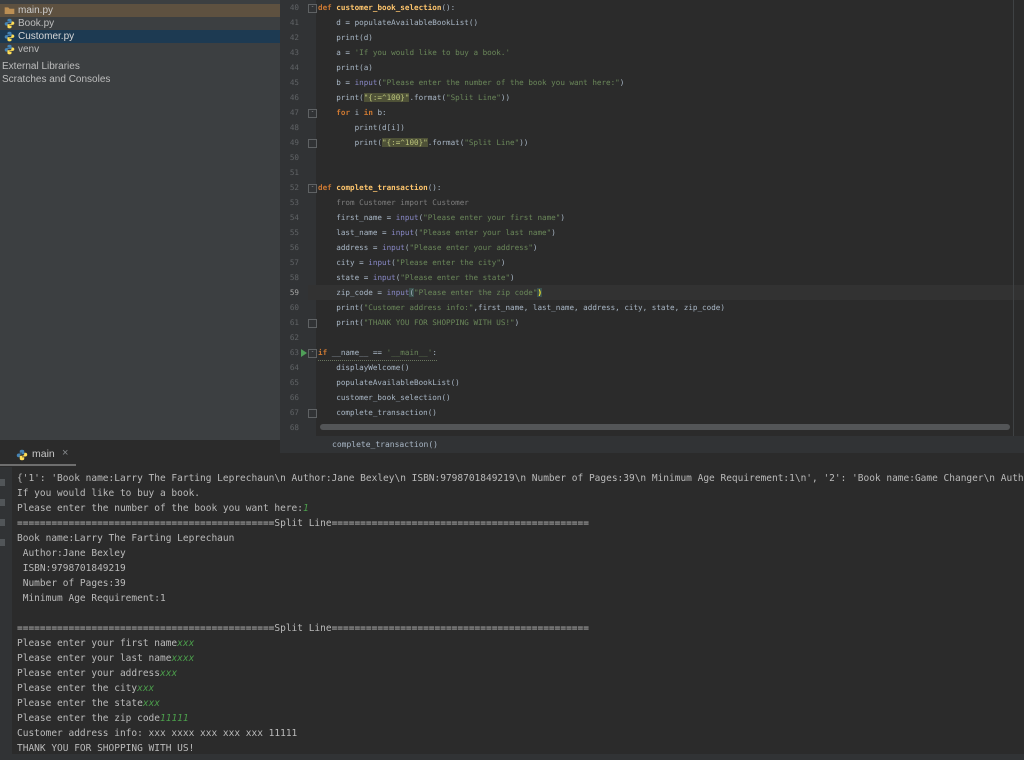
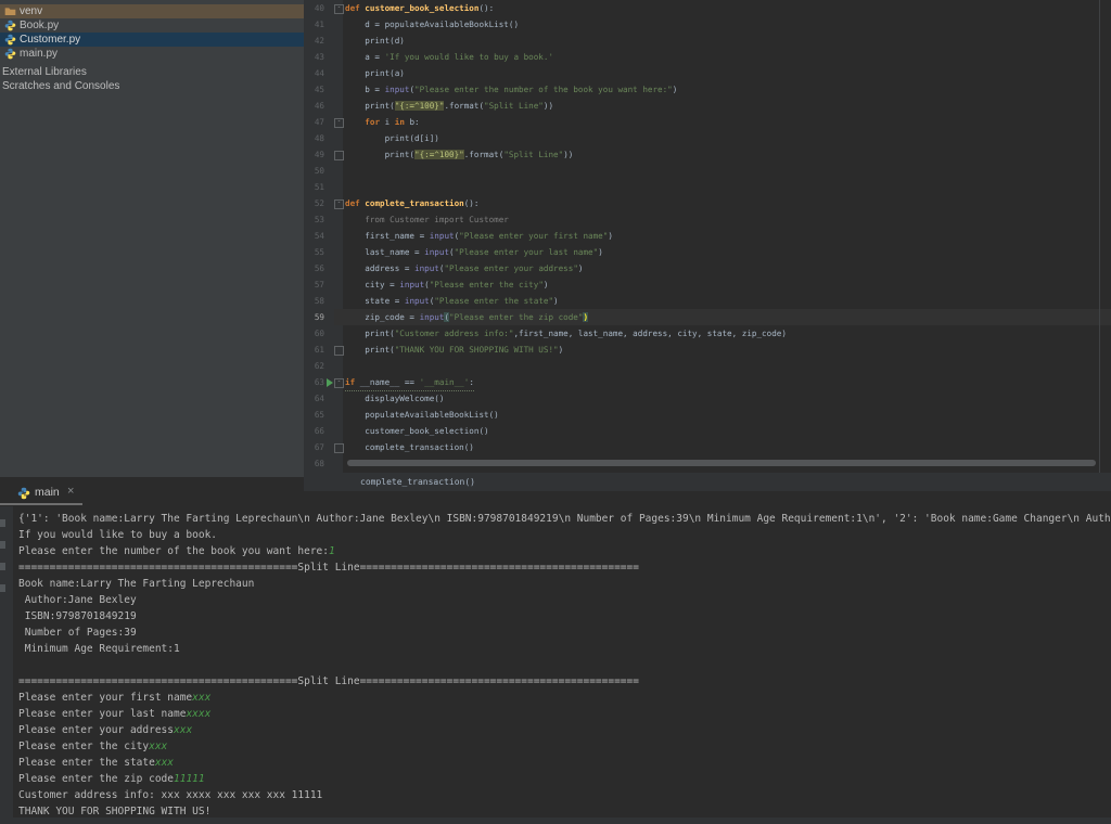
- main.py
+ venv
  Book.py
  Customer.py
- venv
+ main.py
  External Libraries
  Scratches and Consoles
  40
  def customer_book_selection():
  41
  d = populateAvailableBookList()
  42
  print(d)
  43
  a = 'If you would like to buy a book.'
  44
  print(a)
  45
  b = input("Please enter the number of the book you want here:")
  46
  print("{:=^100}".format("Split Line"))
  47
  for i in b:
  48
  print(d[i])
  49
  print("{:=^100}".format("Split Line"))
  50
  51
  52
  def complete_transaction():
  53
  from Customer import Customer
  54
  first_name = input("Please enter your first name")
  55
  last_name = input("Please enter your last name")
  56
  address = input("Please enter your address")
  57
  city = input("Please enter the city")
  58
  state = input("Please enter the state")
  59
  zip_code = input("Please enter the zip code")
  60
  print("Customer address info:",first_name, last_name, address, city, state, zip_code)
  61
  print("THANK YOU FOR SHOPPING WITH US!")
  62
  63
  if __name__ == '__main__':
  64
  displayWelcome()
  65
  populateAvailableBookList()
  66
  customer_book_selection()
  67
  complete_transaction()
  68
  main
  ×
  complete_transaction()
  {'1': 'Book name:Larry The Farting Leprechaun\n Author:Jane Bexley\n ISBN:9798701849219\n Number of Pages:39\n Minimum Age Requirement:1\n', '2': 'Book name:Game Changer\n Auth
  If you would like to buy a book.
  Please enter the number of the book you want here:1
  =============================================Split Line=============================================
  Book name:Larry The Farting Leprechaun
  Author:Jane Bexley
  ISBN:9798701849219
  Number of Pages:39
  Minimum Age Requirement:1
  =============================================Split Line=============================================
  Please enter your first namexxx
  Please enter your last namexxxx
  Please enter your addressxxx
  Please enter the cityxxx
  Please enter the statexxx
  Please enter the zip code11111
  Customer address info: xxx xxxx xxx xxx xxx 11111
  THANK YOU FOR SHOPPING WITH US!
